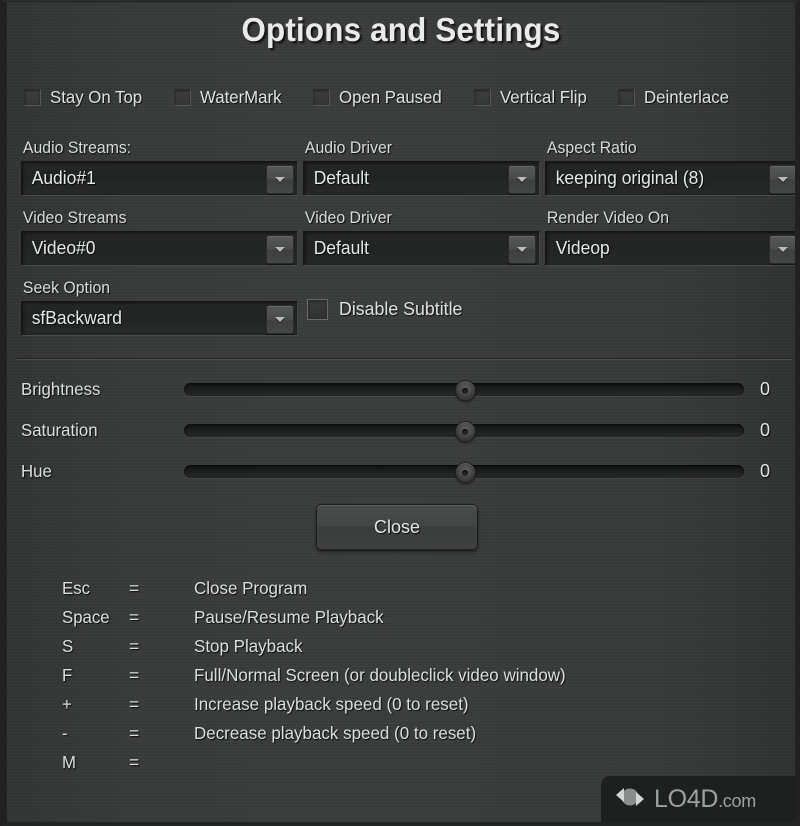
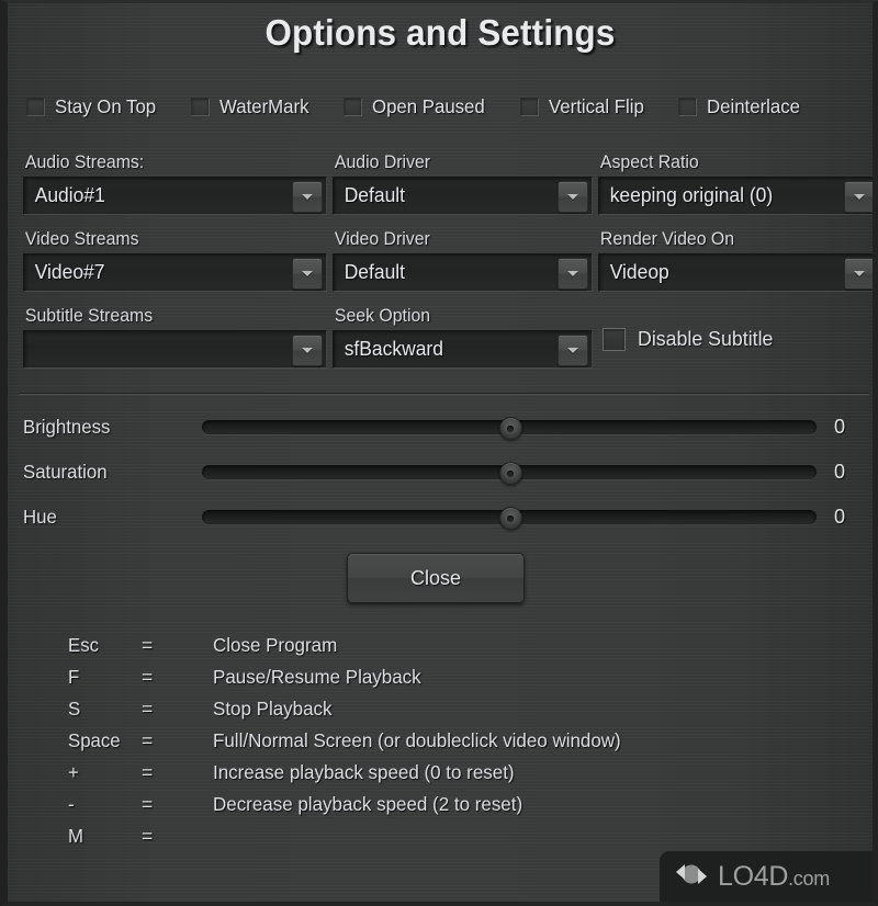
  Options and Settings
  Stay On Top
  WaterMark
  Open Paused
  Vertical Flip
  Deinterlace
  Audio Streams:
  Audio#1
  Audio Driver
  Default
  Aspect Ratio
- keeping original (8)
+ keeping original (0)
  Video Streams
- Video#0
+ Video#7
  Video Driver
  Default
  Render Video On
  Videop
+ Subtitle Streams
  Seek Option
  sfBackward
  Disable Subtitle
  Brightness
  0
  Saturation
  0
  Hue
  0
  Close
  Esc
  =
  Close Program
- Space
+ F
  =
  Pause/Resume Playback
  S
  =
  Stop Playback
- F
+ Space
  =
  Full/Normal Screen (or doubleclick video window)
  +
  =
  Increase playback speed (0 to reset)
  -
  =
- Decrease playback speed (0 to reset)
+ Decrease playback speed (2 to reset)
  M
  =
  LO4D.com
